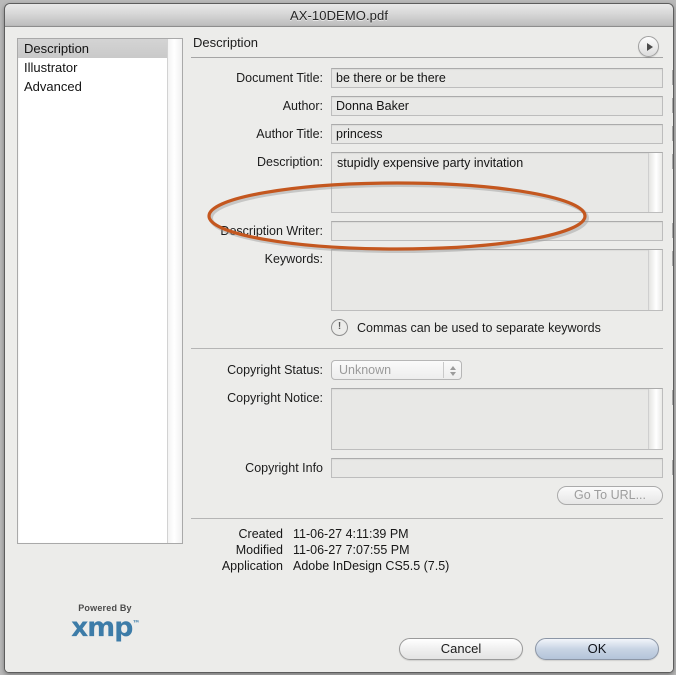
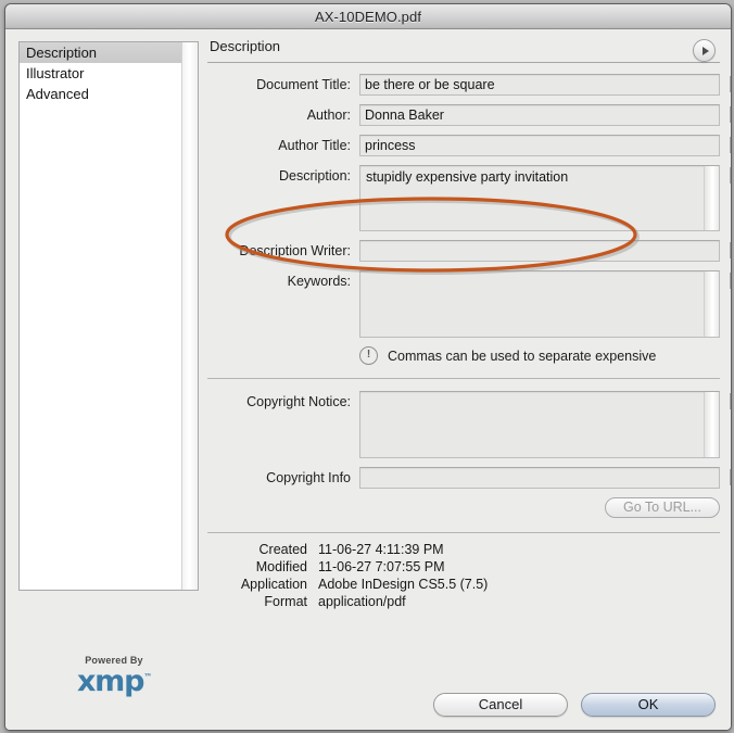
  AX-10DEMO.pdf
  Description
  Illustrator
  Advanced
  Powered By
  xmp™
  Description
  Document Title:
- be there or be there
+ be there or be square
  Author:
  Donna Baker
  Author Title:
  princess
  Description:
  stupidly expensive party invitation
  scription Writer:
  Keywords:
  !
- Commas can be used to separate keywords
+ Commas can be used to separate expensive
- Copyright Status:
- Unknown
  Copyright Notice:
  Copyright Info
  Go To URL...
  Created
  11-06-27 4:11:39 PM
  Modified
  11-06-27 7:07:55 PM
  Application
  Adobe InDesign CS5.5 (7.5)
+ Format
+ application/pdf
  Cancel
  OK
